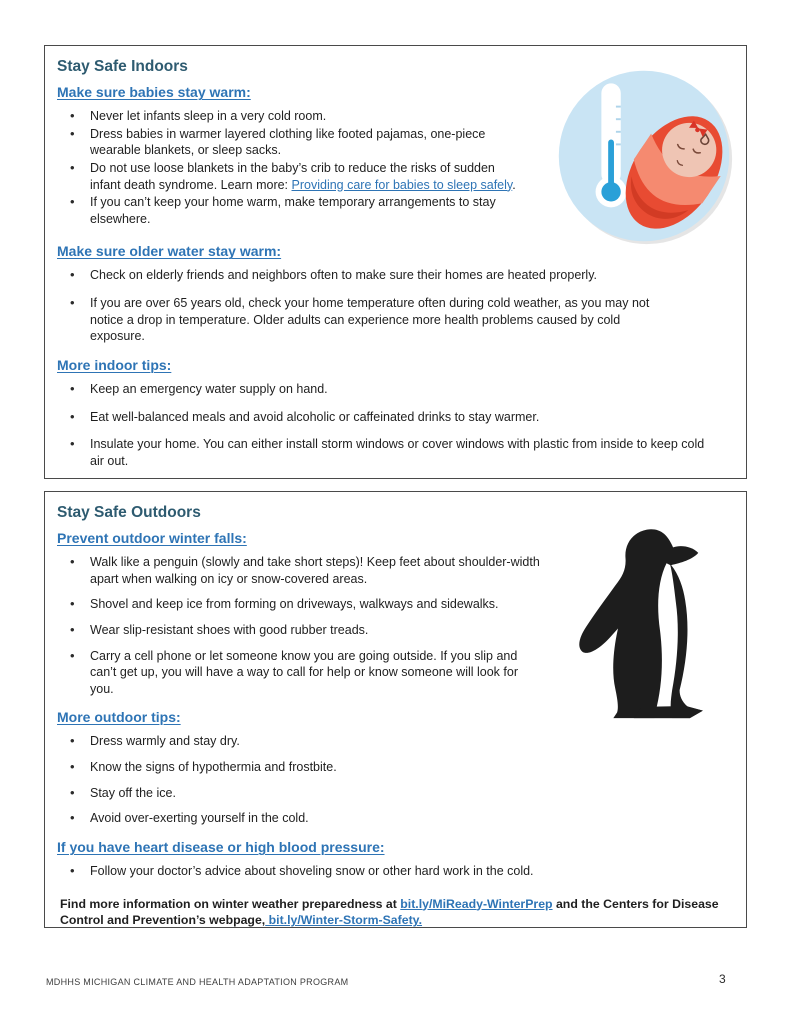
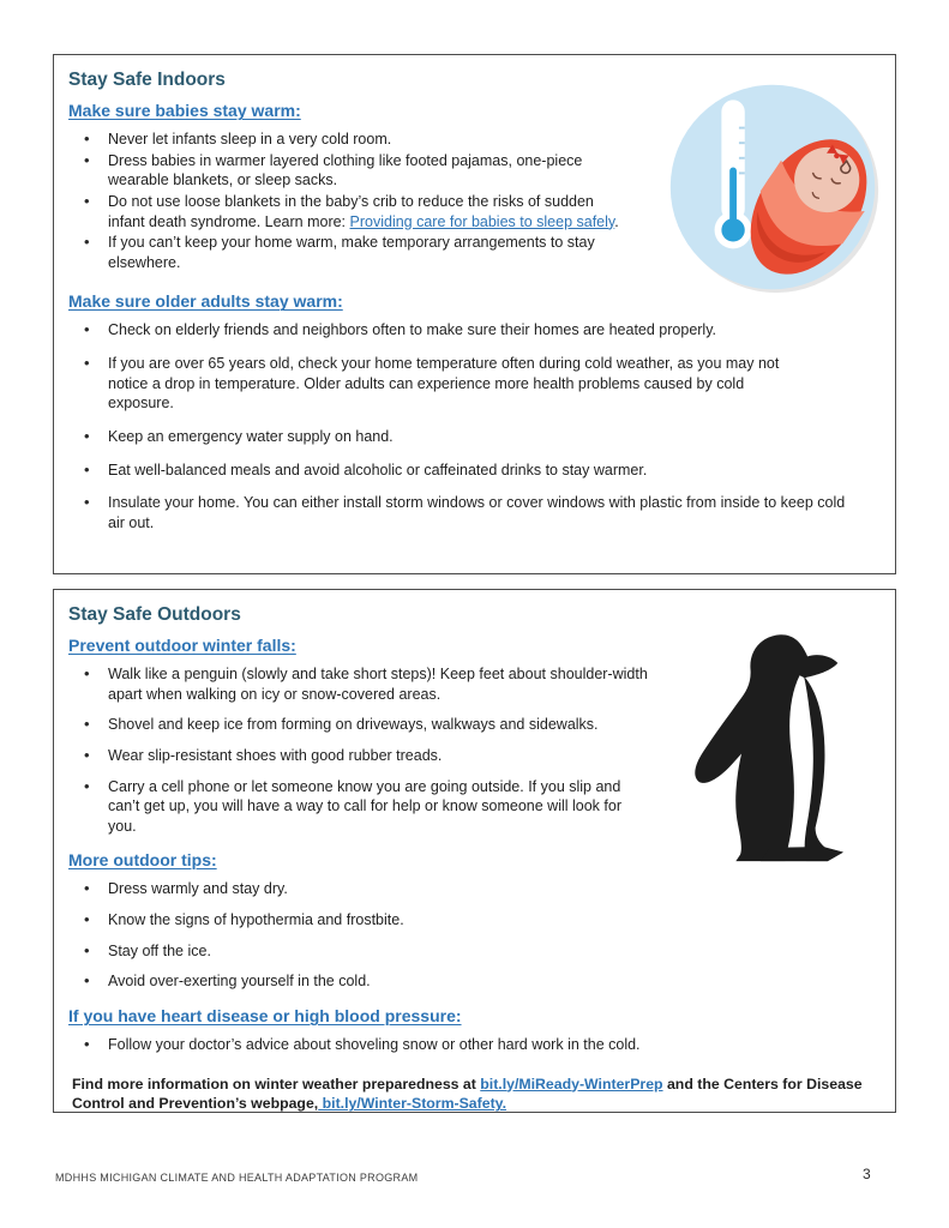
  Stay Safe Indoors
  Make sure babies stay warm:
  Never let infants sleep in a very cold room.
  Dress babies in warmer layered clothing like footed pajamas, one-piece wearable blankets, or sleep sacks.
  Do not use loose blankets in the baby’s crib to reduce the risks of sudden infant death syndrome. Learn more: Providing care for babies to sleep safely.
  If you can’t keep your home warm, make temporary arrangements to stay elsewhere.
- Make sure older water stay warm:
+ Make sure older adults stay warm:
  Check on elderly friends and neighbors often to make sure their homes are heated properly.
  If you are over 65 years old, check your home temperature often during cold weather, as you may not notice a drop in temperature. Older adults can experience more health problems caused by cold exposure.
- More indoor tips:
  Keep an emergency water supply on hand.
  Eat well-balanced meals and avoid alcoholic or caffeinated drinks to stay warmer.
  Insulate your home. You can either install storm windows or cover windows with plastic from inside to keep cold air out.
  Stay Safe Outdoors
  Prevent outdoor winter falls:
  Walk like a penguin (slowly and take short steps)! Keep feet about shoulder-width apart when walking on icy or snow-covered areas.
  Shovel and keep ice from forming on driveways, walkways and sidewalks.
  Wear slip-resistant shoes with good rubber treads.
  Carry a cell phone or let someone know you are going outside. If you slip and can’t get up, you will have a way to call for help or know someone will look for you.
  More outdoor tips:
  Dress warmly and stay dry.
  Know the signs of hypothermia and frostbite.
  Stay off the ice.
  Avoid over-exerting yourself in the cold.
  If you have heart disease or high blood pressure:
  Follow your doctor’s advice about shoveling snow or other hard work in the cold.
  Find more information on winter weather preparedness at bit.ly/MiReady-WinterPrep and the Centers for Disease Control and Prevention’s webpage, bit.ly/Winter-Storm-Safety.
  MDHHS MICHIGAN CLIMATE AND HEALTH ADAPTATION PROGRAM
  3
